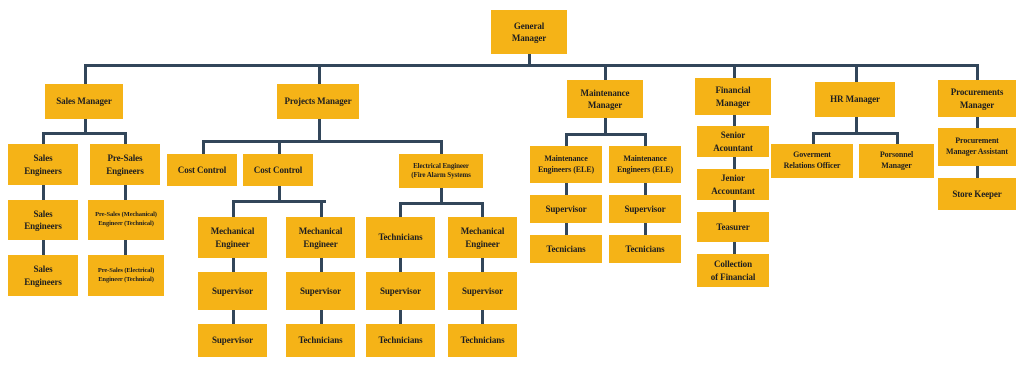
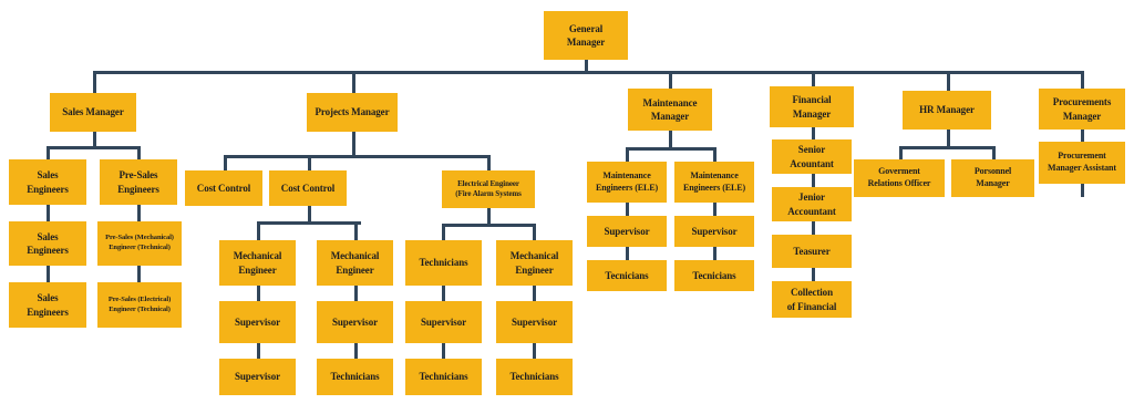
  General
  Manager
  Sales Manager
  Projects Manager
  Maintenance
  Manager
  Financial
  Manager
  HR Manager
  Procurements
  Manager
  Sales
  Engineers
  Sales
  Engineers
  Sales
  Engineers
  Pre-Sales
  Engineers
  Cost Control
  Cost Control
  Mechanical
  Engineer
  Supervisor
  Supervisor
  Mechanical
  Engineer
  Supervisor
  Technicians
  Electrical Engineer
  (Fire Alarm Systems
  Technicians
  Supervisor
  Technicians
  Mechanical
  Engineer
  Supervisor
  Technicians
  Maintenance
  Engineers (ELE)
  Supervisor
  Tecnicians
  Maintenance
  Engineers (ELE)
  Supervisor
  Tecnicians
  Senior
  Acountant
  Jenior
  Accountant
  Teasurer
  Collection
  of Financial
  Goverment
  Relations Officer
  Porsonnel
  Manager
  Procurement
  Manager Assistant
- Store Keeper
